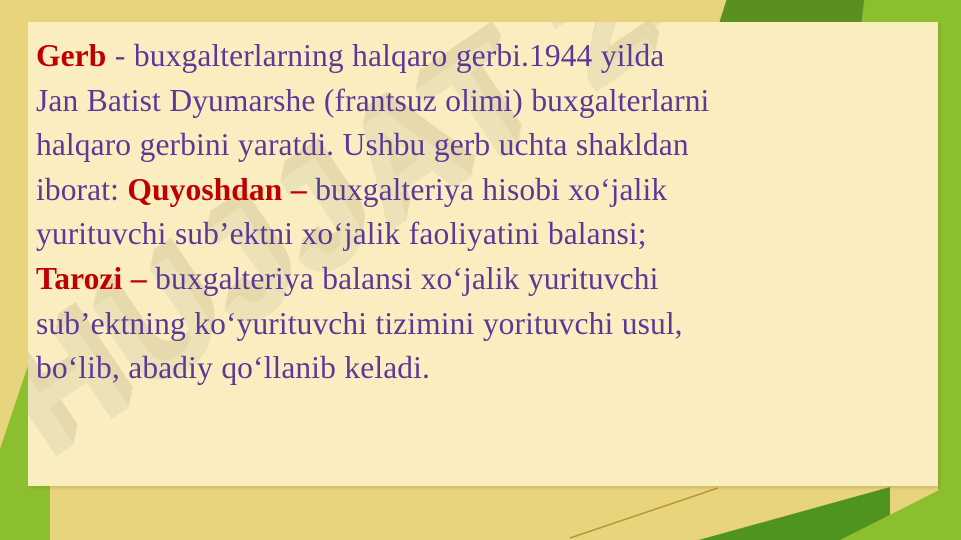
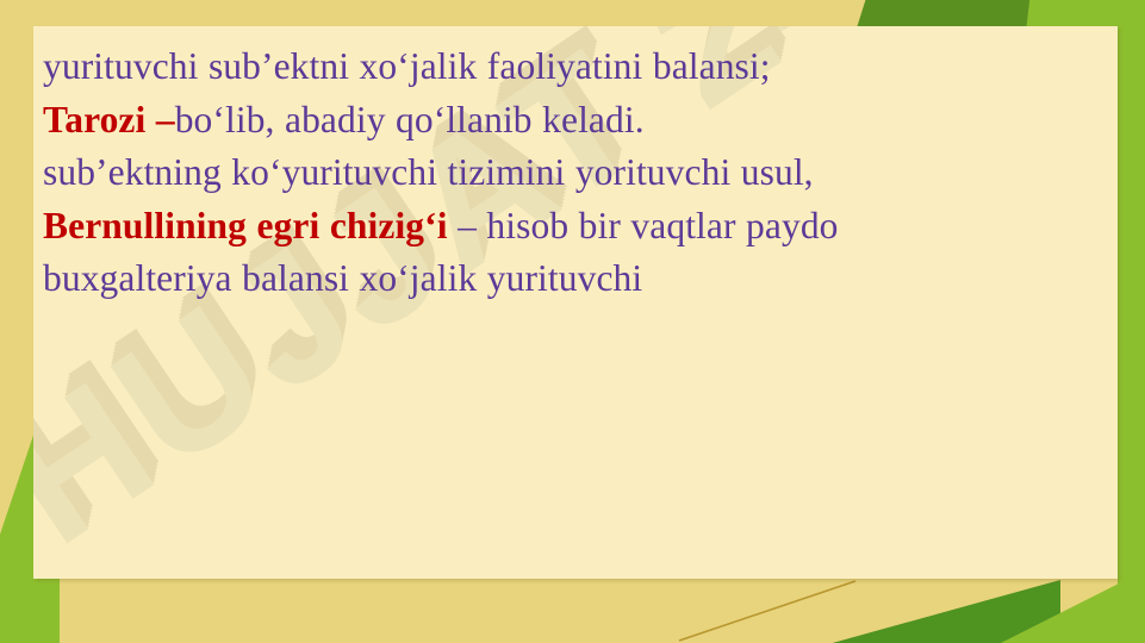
- Gerb - buxgalterlarning halqaro gerbi.1944 yilda
- Jan Batist Dyumarshe (frantsuz olimi) buxgalterlarni
- halqaro gerbini yaratdi. Ushbu gerb uchta shakldan
- iborat: Quyoshdan – buxgalteriya hisobi xo‘jalik
  yurituvchi sub’ektni xo‘jalik faoliyatini balansi;
- Tarozi – buxgalteriya balansi xo‘jalik yurituvchi
+ Tarozi –bo‘lib, abadiy qo‘llanib keladi.
  sub’ektning ko‘yurituvchi tizimini yorituvchi usul,
+ Bernullining egri chizig‘i – hisob bir vaqtlar paydo
- bo‘lib, abadiy qo‘llanib keladi.
+ buxgalteriya balansi xo‘jalik yurituvchi
